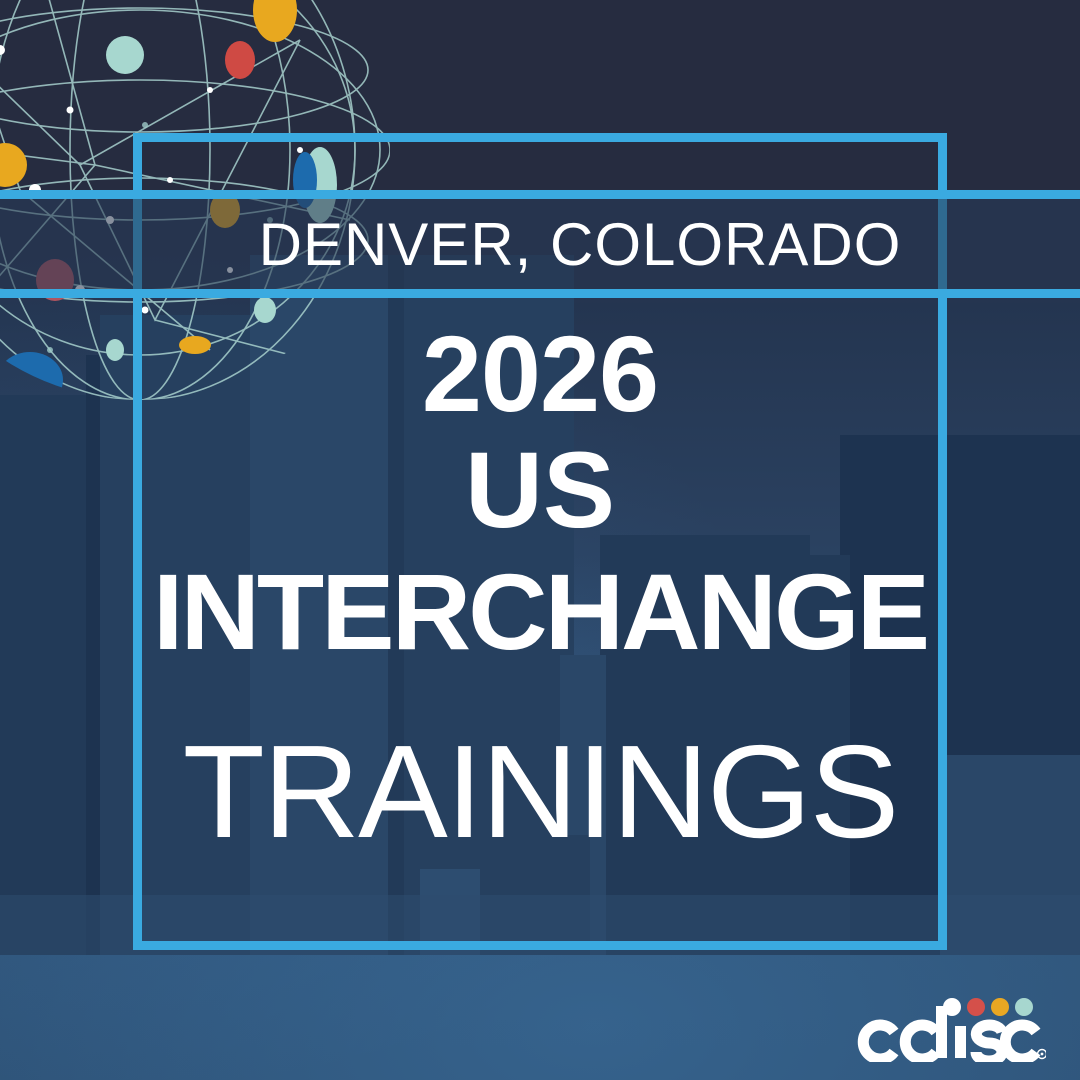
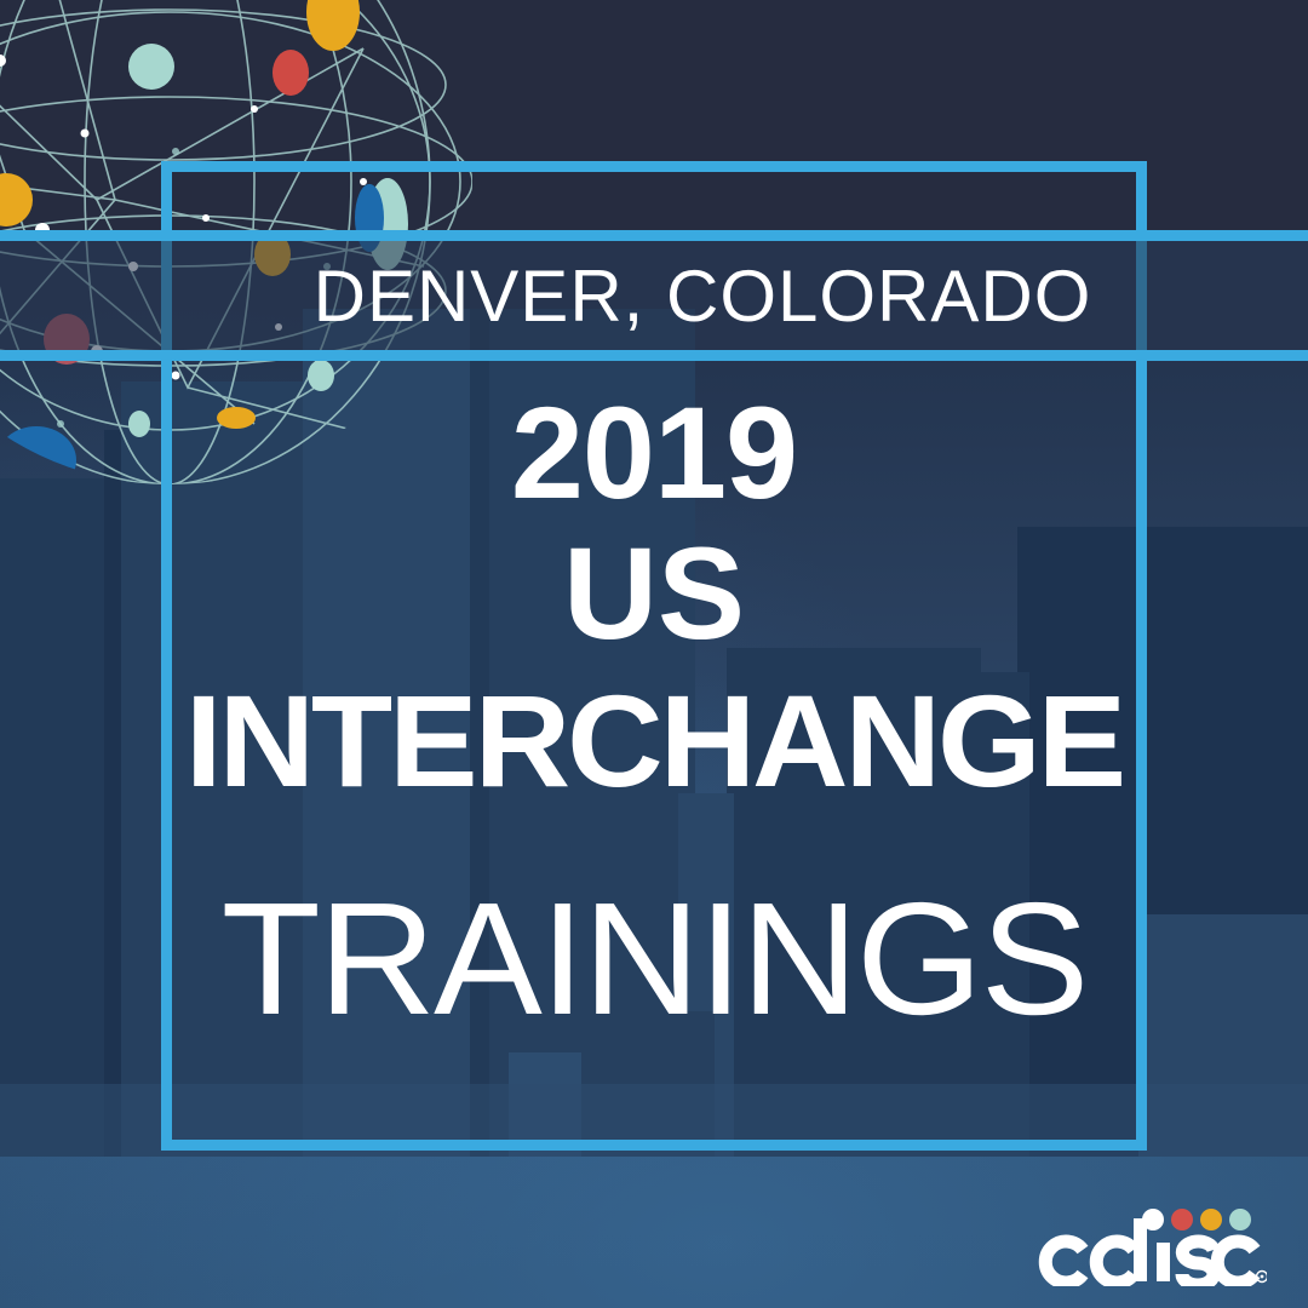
  DENVER, COLORADO
- 2026
+ 2019
  US
  INTERCHANGE
  TRAININGS
